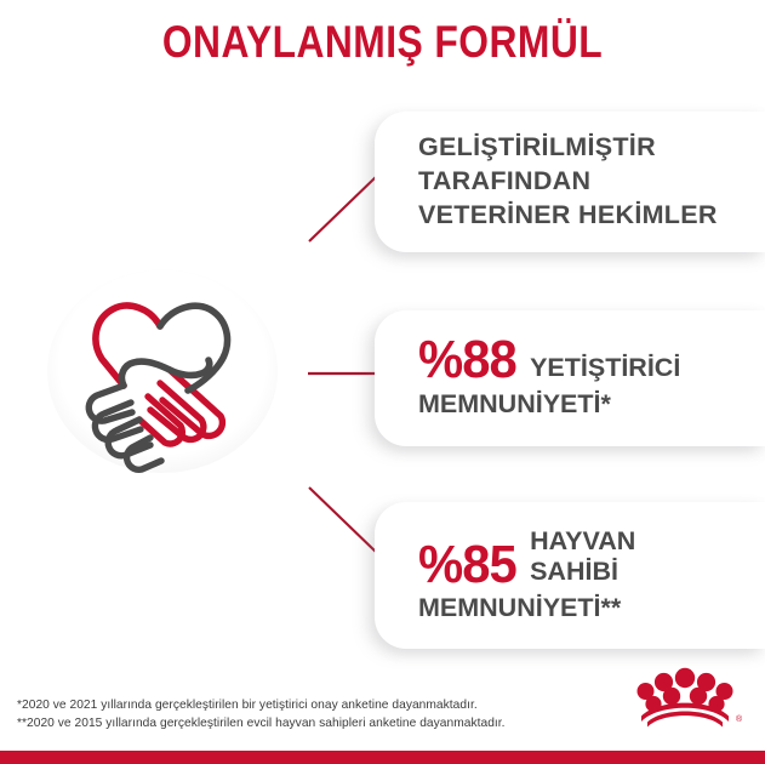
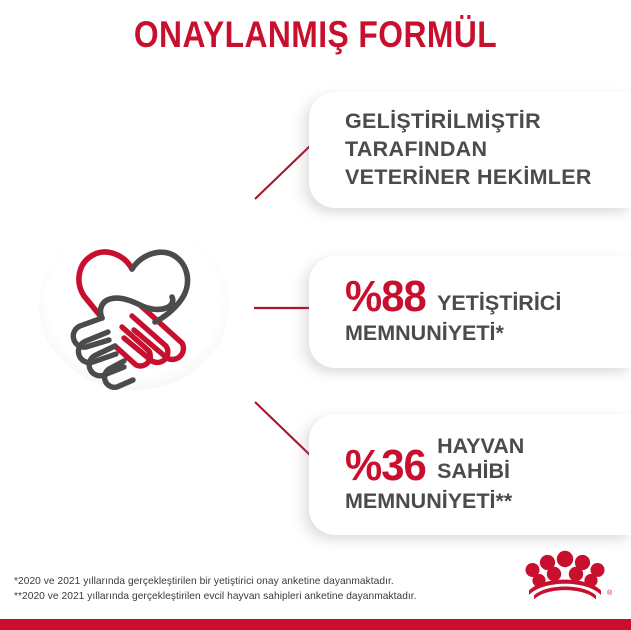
  ONAYLANMIŞ FORMÜL
  GELİŞTİRİLMİŞTİR
  TARAFINDAN
  VETERİNER HEKİMLER
  %88
  YETİŞTİRİCİ
  MEMNUNİYETİ*
- %85
+ %36
  HAYVAN
  SAHİBİ
  MEMNUNİYETİ**
  *2020 ve 2021 yıllarında gerçekleştirilen bir yetiştirici onay anketine dayanmaktadır.
- **2020 ve 2015 yıllarında gerçekleştirilen evcil hayvan sahipleri anketine dayanmaktadır.
+ **2020 ve 2021 yıllarında gerçekleştirilen evcil hayvan sahipleri anketine dayanmaktadır.
